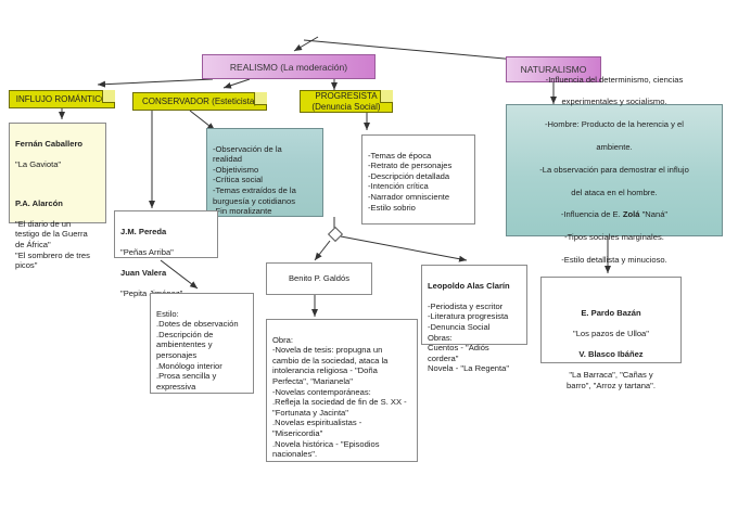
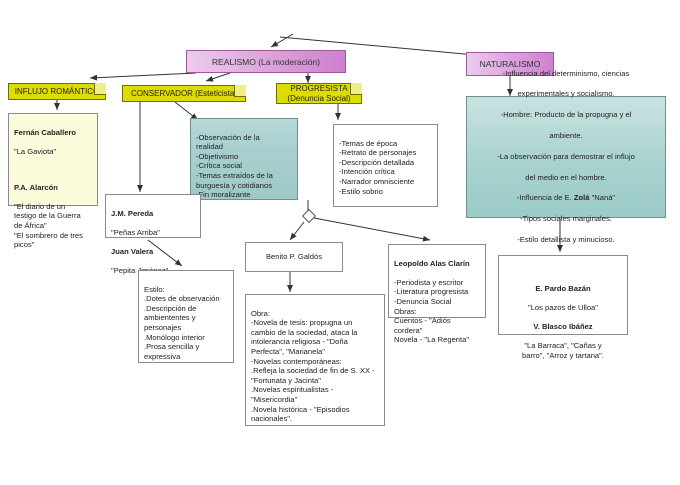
  REALISMO (La moderación)
  NATURALISMO
  INFLUJO ROMÁNTIC
  CONSERVADOR (Esteticista
  PROGRESISTA
  (Denuncia Social)
  Fernán Caballero
  "La Gaviota"
  P.A. Alarcón
  "El diario de un
  testigo de la Guerra
  de África"
  "El sombrero de tres
  picos"
  -Observación de la
  realidad
  -Objetivismo
  -Crítica social
  -Temas extraídos de la
  burguesía y cotidianos
  in moralizante
  -Temas de época
  -Retrato de personajes
  -Descripción detallada
  -Intención crítica
  -Narrador omnisciente
  -Estilo sobrio
  -Influencia del determinismo, ciencias
  experimentales y socialismo.
- -Hombre: Producto de la herencia y el
+ -Hombre: Producto de la propugna y el
  ambiente.
  -La observación para demostrar el influjo
- del ataca en el hombre.
+ del medio en el hombre.
  -Influencia de E. Zolá "Naná"
  -Tipos sociales marginales.
  -Estilo detallista y minucioso.
  J.M. Pereda
  "Peñas Arriba"
  Juan Valera
  Estilo:
  .Dotes de observación
  .Descripción de
  ambiententes y
  personajes
  .Monólogo interior
  .Prosa sencilla y
  expressiva
  Benito P. Galdós
  Obra:
  -Novela de tesis: propugna un
  cambio de la sociedad, ataca la
  intolerancia religiosa - "Doña
  Perfecta", "Marianela"
  -Novelas contemporáneas:
  .Refleja la sociedad de fin de S. XX -
  "Fortunata y Jacinta"
  .Novelas espiritualistas -
  "Misericordia"
  .Novela histórica - "Episodios
  nacionales".
  Leopoldo Alas Clarín
  -Periodista y escritor
  -Literatura progresista
  -Denuncia Social
  Obras:
  Cuentos - "Adiós cordera"
  Novela - "La Regenta"
  E. Pardo Bazán
  "Los pazos de Ulloa"
  V. Blasco Ibáñez
  "La Barraca", "Cañas y
  barro", "Arroz y tartana".
